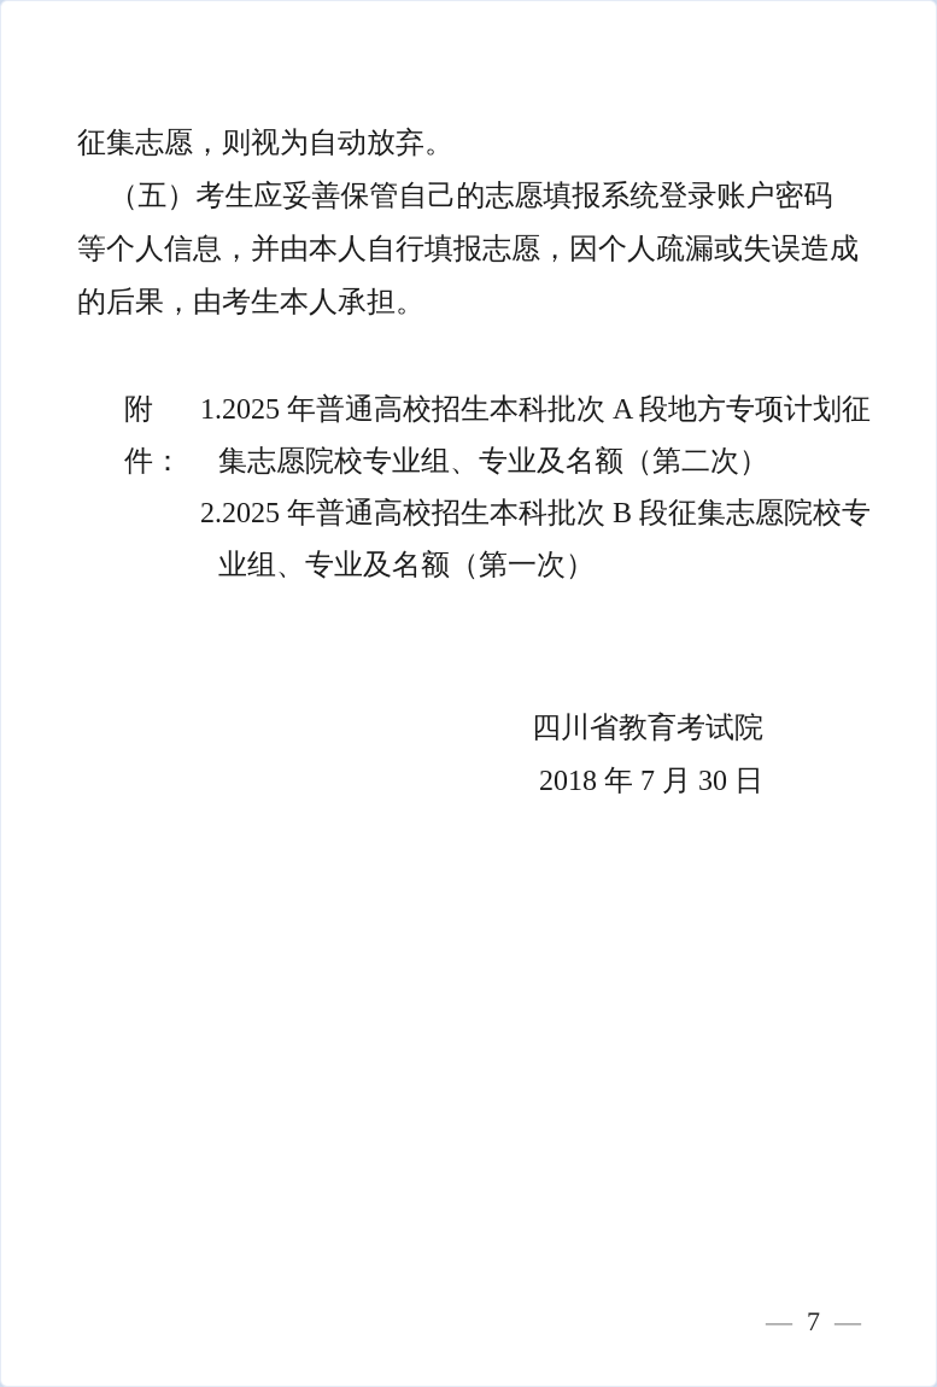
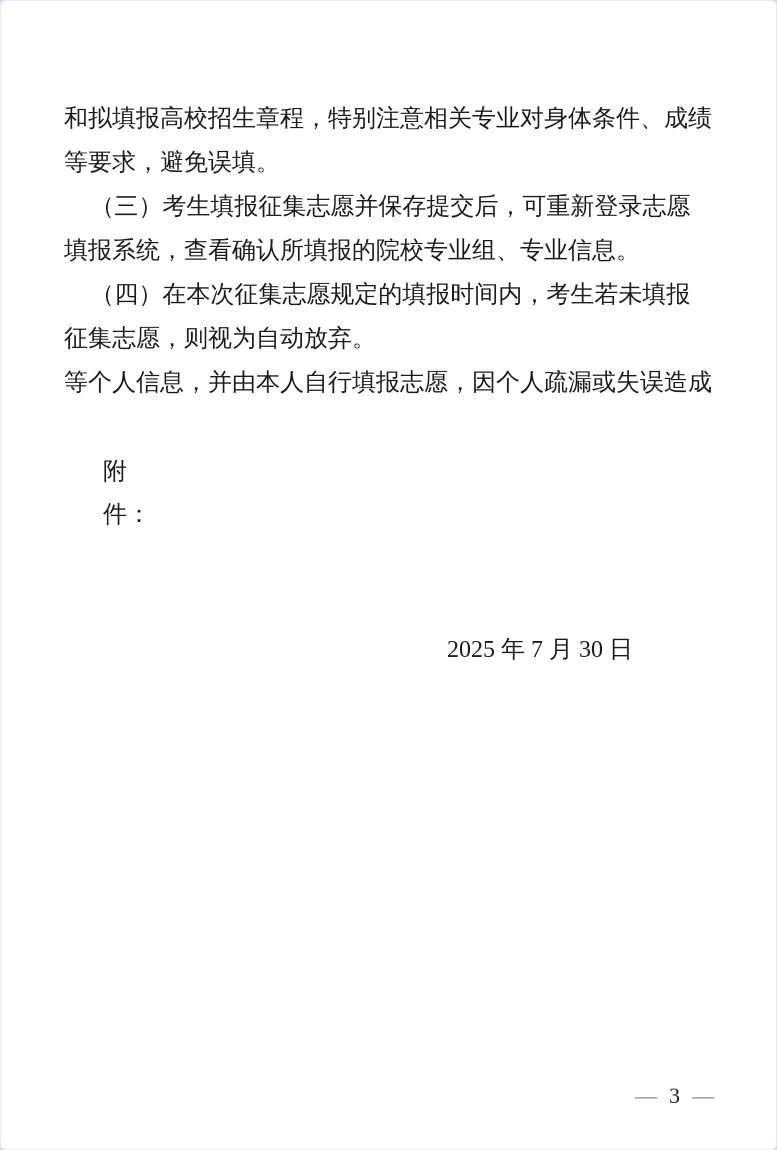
+ 和拟填报高校招生章程，特别注意相关专业对身体条件、成绩
+ 等要求，避免误填。
+ （三）考生填报征集志愿并保存提交后，可重新登录志愿
+ 填报系统，查看确认所填报的院校专业组、专业信息。
+ （四）在本次征集志愿规定的填报时间内，考生若未填报
  征集志愿，则视为自动放弃。
- （五）考生应妥善保管自己的志愿填报系统登录账户密码
  等个人信息，并由本人自行填报志愿，因个人疏漏或失误造成
- 的后果，由考生本人承担。
  附件：
- 1.2025 年普通高校招生本科批次 A 段地方专项计划征
- 集志愿院校专业组、专业及名额（第二次）
- 2.2025 年普通高校招生本科批次 B 段征集志愿院校专
- 业组、专业及名额（第一次）
- 四川省教育考试院
- 2018 年 7 月 30 日
+ 2025 年 7 月 30 日
- — 7 —
+ — 3 —
